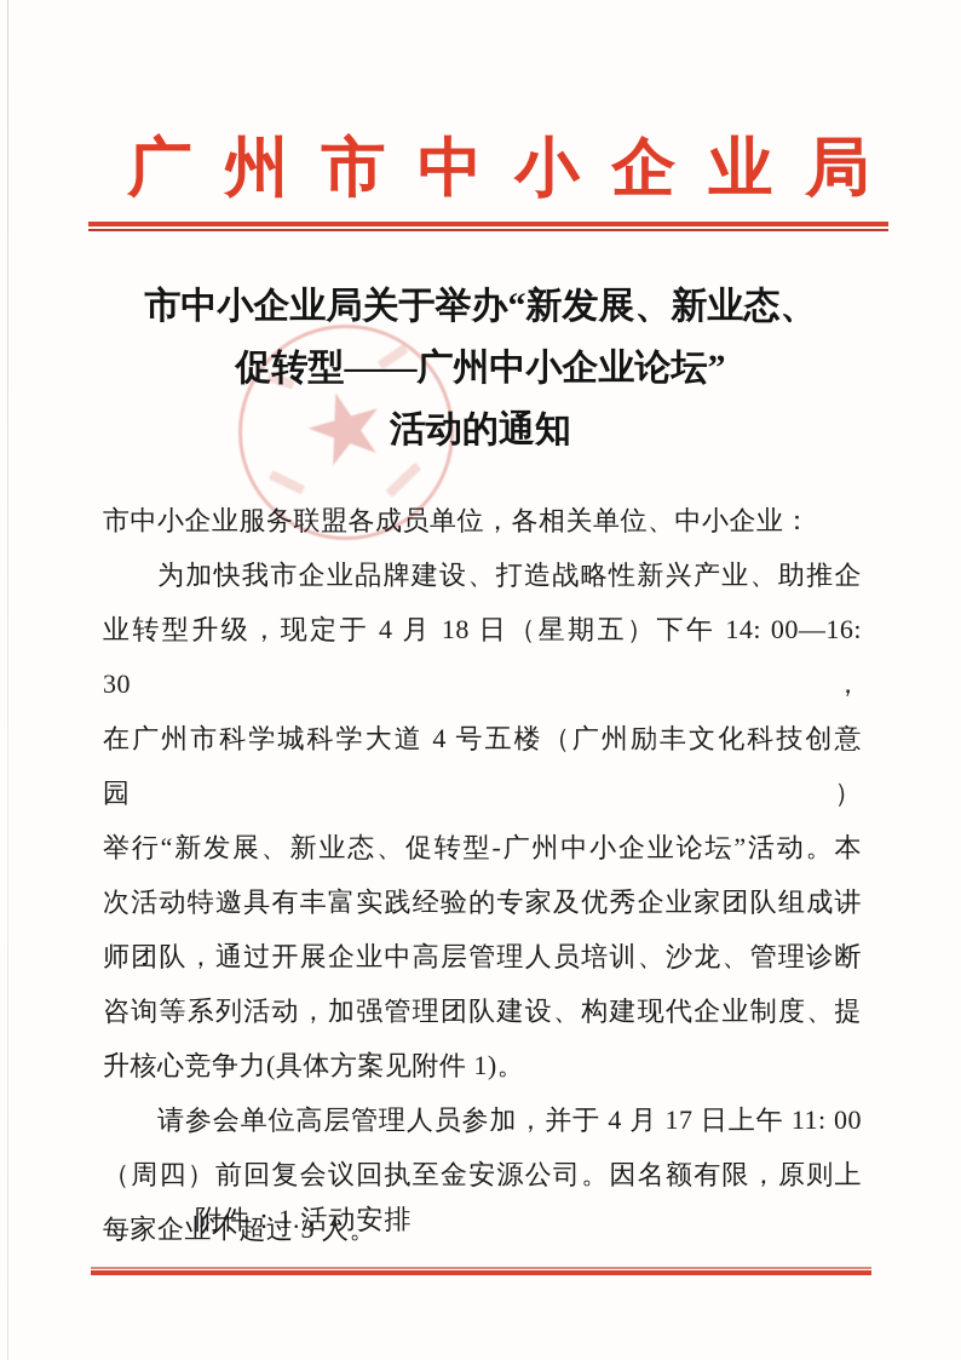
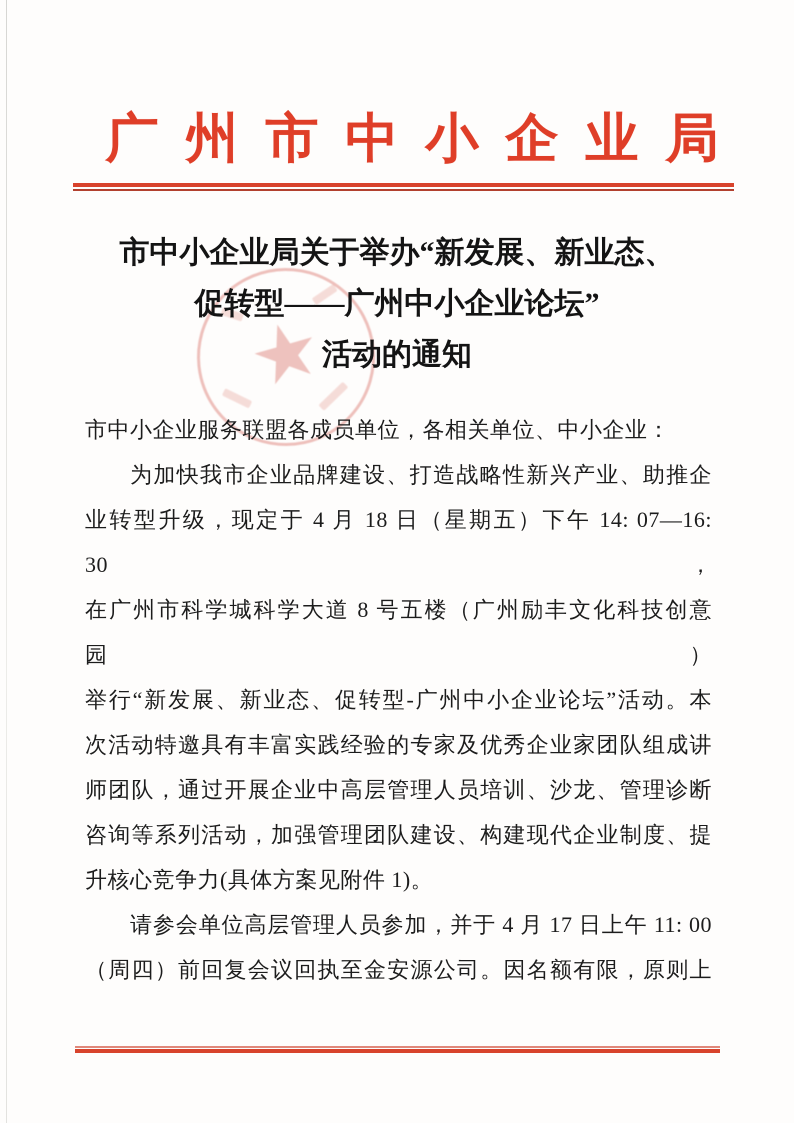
  广州市中小企业局
  市中小企业局关于举办“新发展、新业态、
  促转型——广州中小企业论坛”
  活动的通知
  市中小企业服务联盟各成员单位，各相关单位、中小企业：
  为加快我市企业品牌建设、打造战略性新兴产业、助推企
- 业转型升级，现定于 4 月 18 日（星期五）下午 14: 00—16: 30，
+ 业转型升级，现定于 4 月 18 日（星期五）下午 14: 07—16: 30，
- 在广州市科学城科学大道 4 号五楼（广州励丰文化科技创意园）
+ 在广州市科学城科学大道 8 号五楼（广州励丰文化科技创意园）
  举行“新发展、新业态、促转型-广州中小企业论坛”活动。本
  次活动特邀具有丰富实践经验的专家及优秀企业家团队组成讲
  师团队，通过开展企业中高层管理人员培训、沙龙、管理诊断
  咨询等系列活动，加强管理团队建设、构建现代企业制度、提
  升核心竞争力(具体方案见附件 1)。
  请参会单位高层管理人员参加，并于 4 月 17 日上午 11: 00
  （周四）前回复会议回执至金安源公司。因名额有限，原则上
- 每家企业不超过 3 人。
- 附件：1.活动安排
